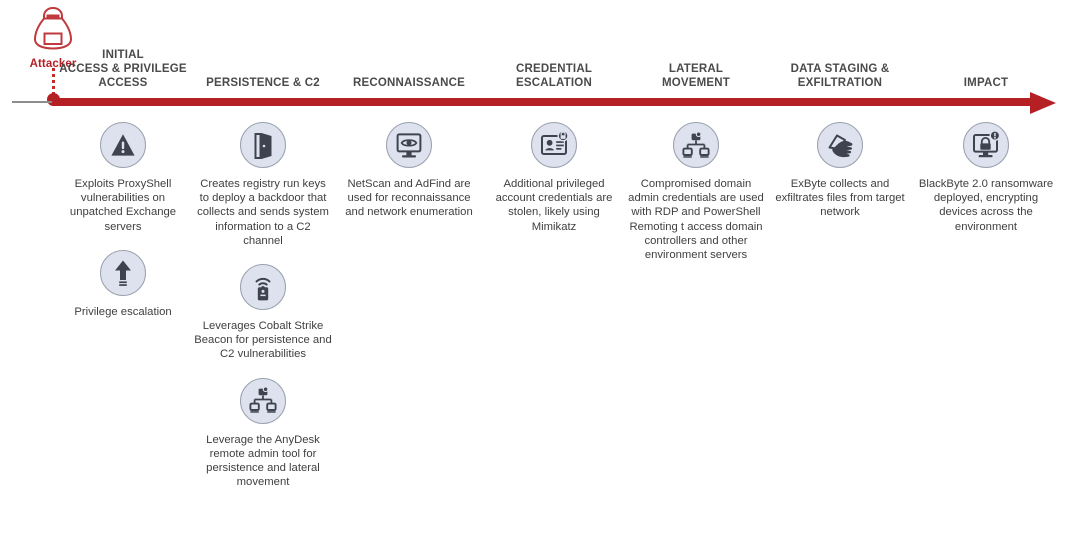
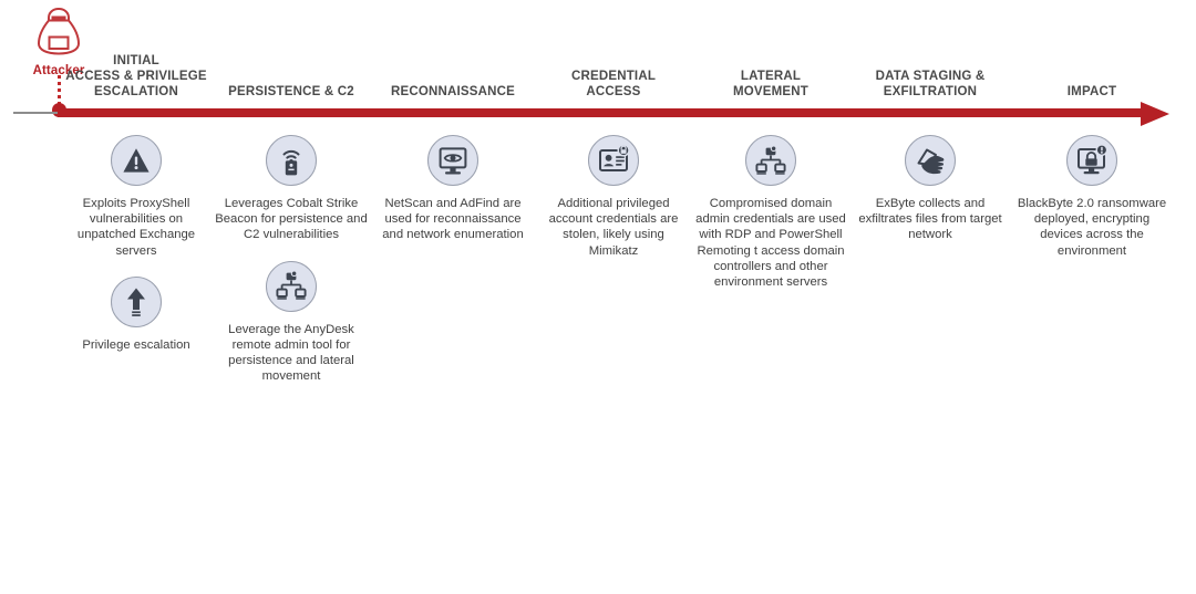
  Attacker
  INITIAL
  ACCESS & PRIVILEGE
- ACCESS
+ ESCALATION
  PERSISTENCE & C2
  RECONNAISSANCE
  CREDENTIAL
- ESCALATION
+ ACCESS
  LATERAL
  MOVEMENT
  DATA STAGING &
  EXFILTRATION
  IMPACT
  Exploits ProxyShell vulnerabilities on unpatched Exchange servers
  Privilege escalation
- Creates registry run keys to deploy a backdoor that collects and sends system information to a C2 channel
  Leverages Cobalt Strike Beacon for persistence and C2 vulnerabilities
  Leverage the AnyDesk remote admin tool for persistence and lateral movement
  NetScan and AdFind are used for reconnaissance and network enumeration
  Additional privileged account credentials are stolen, likely using Mimikatz
  Compromised domain admin credentials are used with RDP and PowerShell Remoting t access domain controllers and other environment servers
  ExByte collects and exfiltrates files from target network
  BlackByte 2.0 ransomware deployed, encrypting devices across the environment
